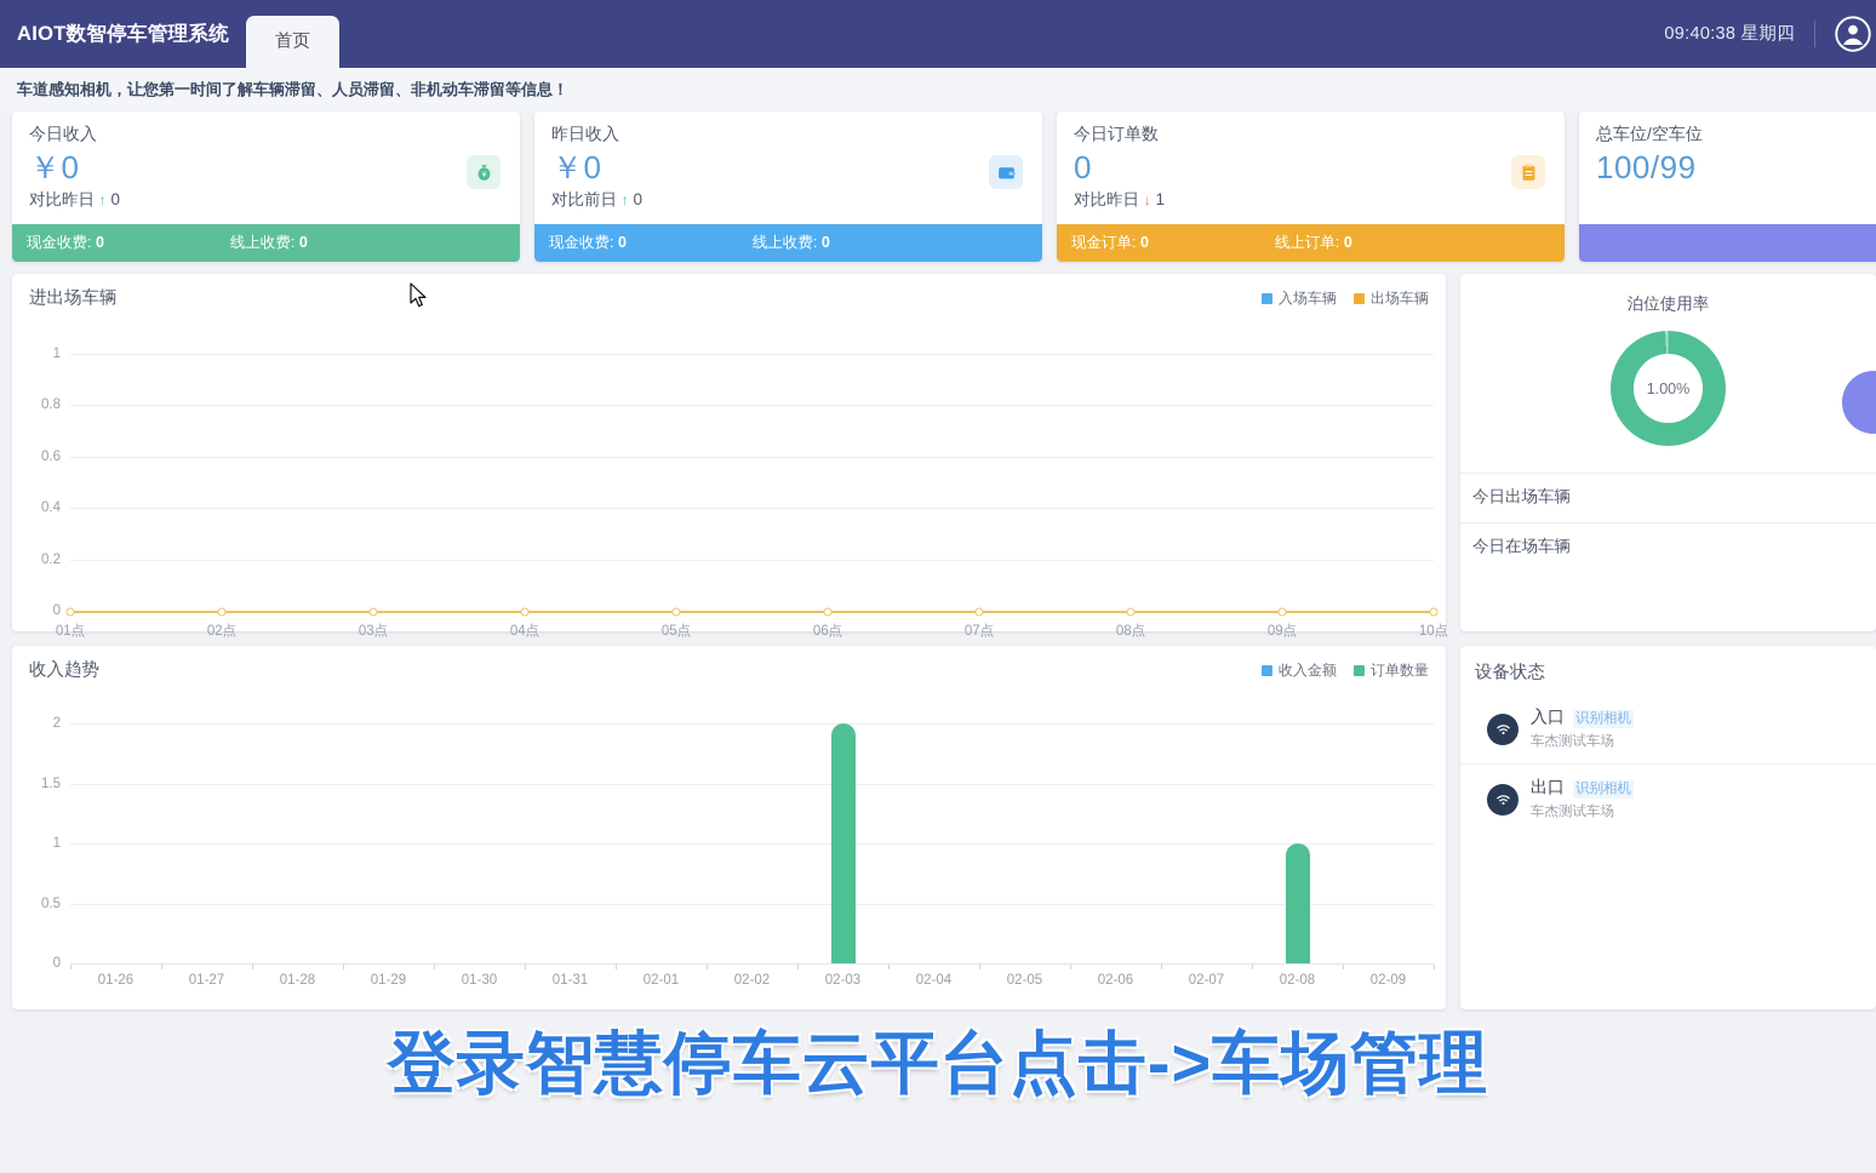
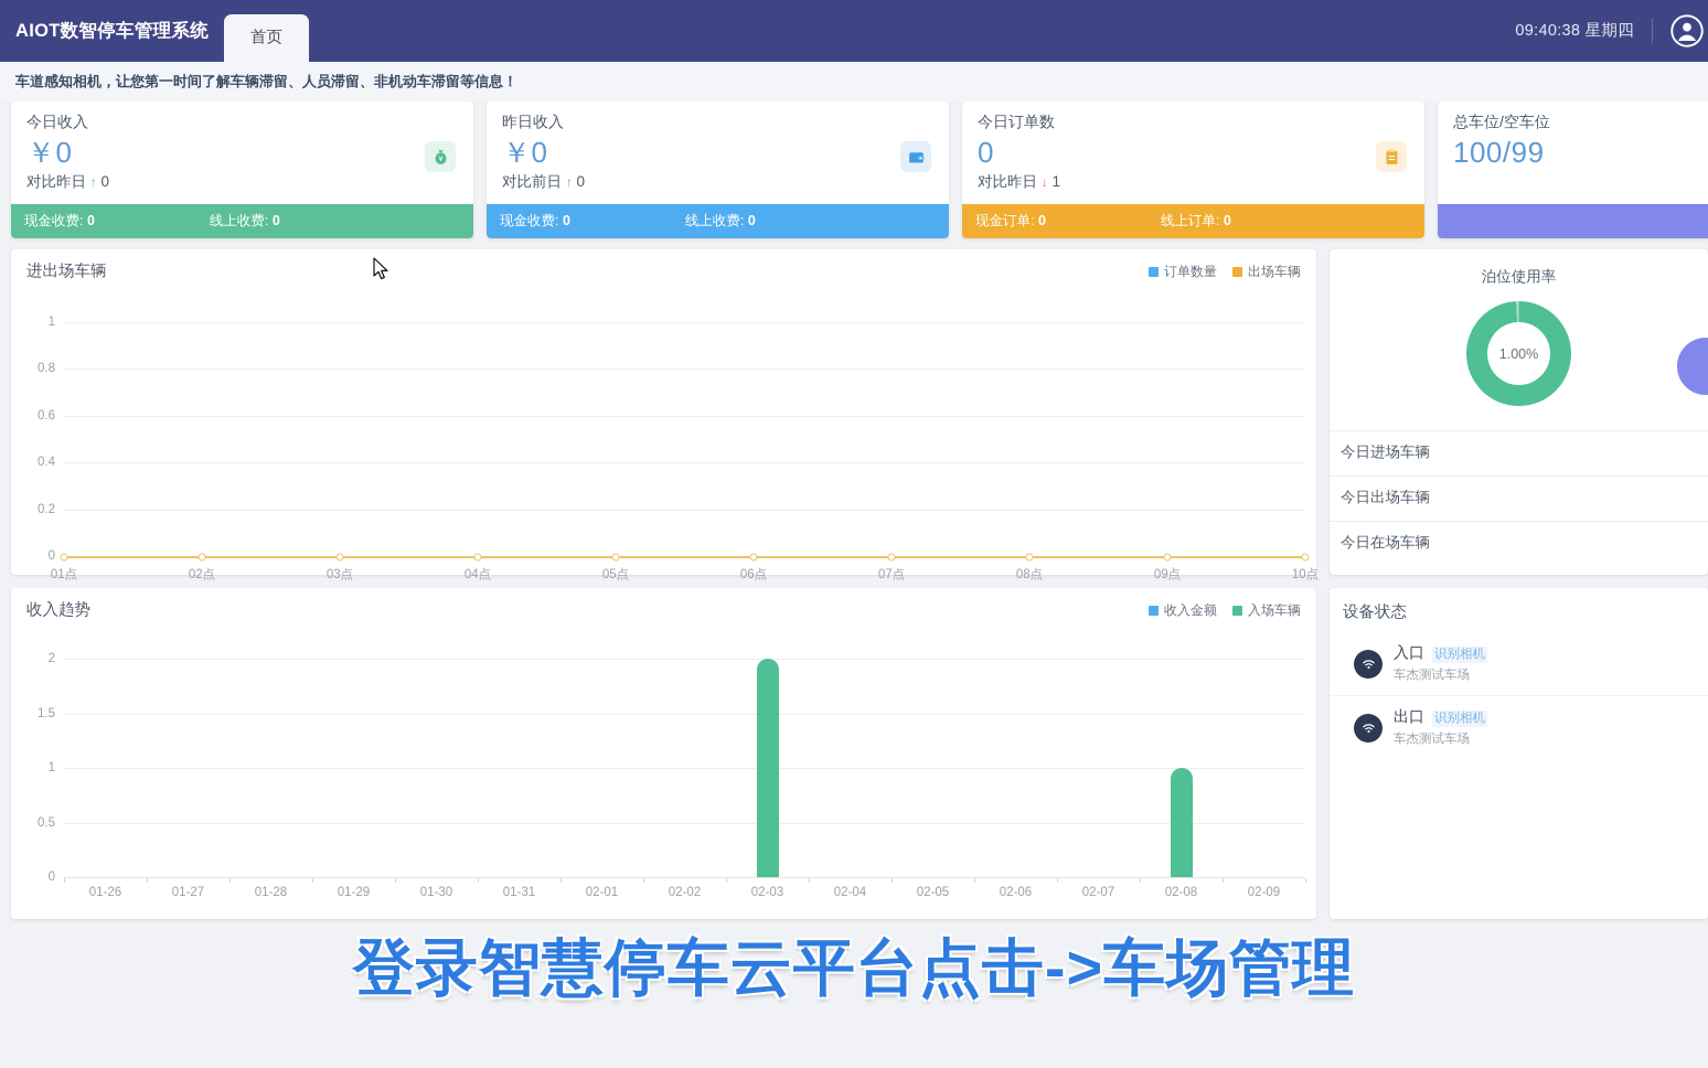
  AIOT数智停车管理系统
  首页
  09:40:38 星期四
  车道感知相机，让您第一时间了解车辆滞留、人员滞留、非机动车滞留等信息！
  今日收入
  ￥0
  对比昨日 ↑ 0
  ¥
  现金收费: 0
  线上收费: 0
  昨日收入
  ￥0
  对比前日 ↑ 0
  现金收费: 0
  线上收费: 0
  今日订单数
  0
  对比昨日 ↓ 1
  现金订单: 0
  线上订单: 0
  总车位/空车位
  100/99
  进出场车辆
- 入场车辆
+ 订单数量
  出场车辆
  1
  0.8
  0.6
  0.4
  0.2
  0
  01点
  02点
  03点
  04点
  05点
  06点
  07点
  08点
  09点
  10点
  收入趋势
  收入金额
- 订单数量
+ 入场车辆
  2
  1.5
  1
  0.5
  0
  01-26
  01-27
  01-28
  01-29
  01-30
  01-31
  02-01
  02-02
  02-03
  02-04
  02-05
  02-06
  02-07
  02-08
  02-09
  泊位使用率
  1.00%
+ 今日进场车辆
  今日出场车辆
  今日在场车辆
  设备状态
  入口
  识别相机
  车杰测试车场
  出口
  识别相机
  车杰测试车场
  登录智慧停车云平台点击->车场管理
